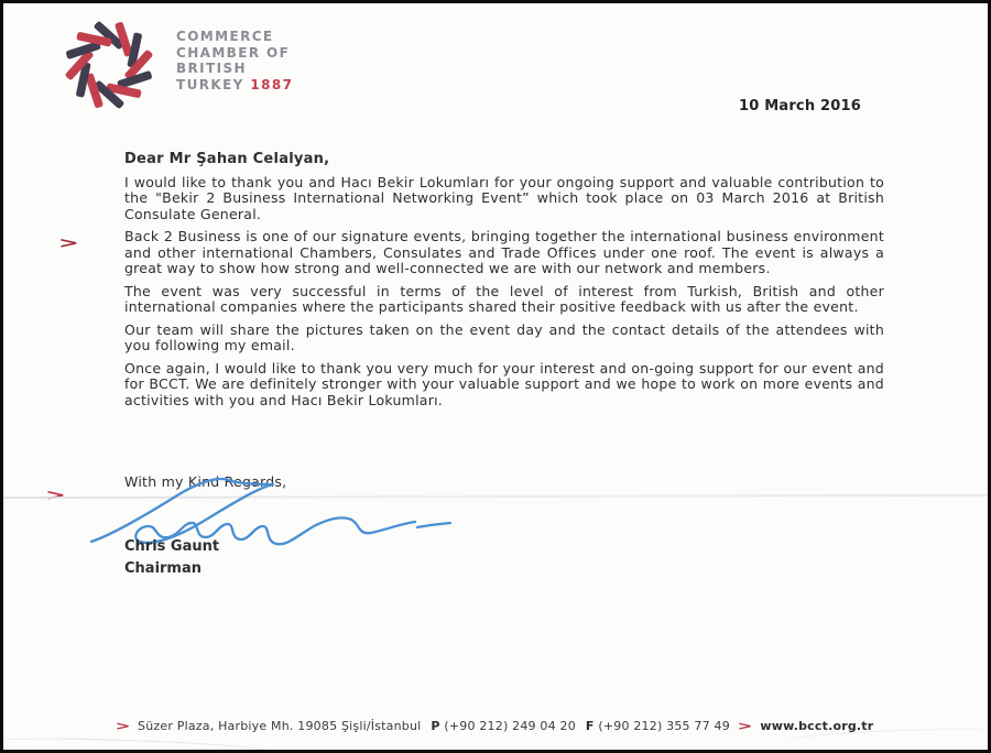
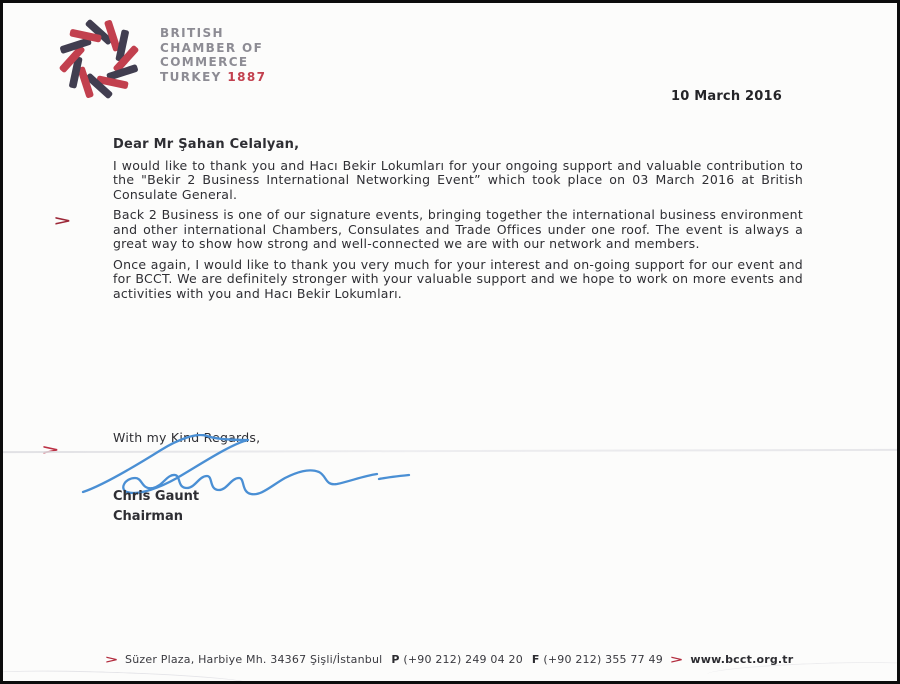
- COMMERCE
+ BRITISH
  CHAMBER OF
- BRITISH
+ COMMERCE
  TURKEY 1887
  10 March 2016
  Dear Mr Şahan Celalyan,
  I would like to thank you and Hacı Bekir Lokumları for your ongoing support and valuable contribution to the "Bekir 2 Business International Networking Event” which took place on 03 March 2016 at British Consulate General.
  Back 2 Business is one of our signature events, bringing together the international business environment and other international Chambers, Consulates and Trade Offices under one roof. The event is always a great way to show how strong and well-connected we are with our network and members.
- The event was very successful in terms of the level of interest from Turkish, British and other international companies where the participants shared their positive feedback with us after the event.
- Our team will share the pictures taken on the event day and the contact details of the attendees with you following my email.
  Once again, I would like to thank you very much for your interest and on-going support for our event and for BCCT. We are definitely stronger with your valuable support and we hope to work on more events and activities with you and Hacı Bekir Lokumları.
  >
  >
  With my Kidgards,
  Chris Gaunt
  Chairman
  >
- Süzer Plaza, Harbiye Mh. 19085 Şişli/İstanbul
+ Süzer Plaza, Harbiye Mh. 34367 Şişli/İstanbul
  P (+90 212) 249 04 20
  F (+90 212) 355 77 49
  >
  www.bcct.org.tr
